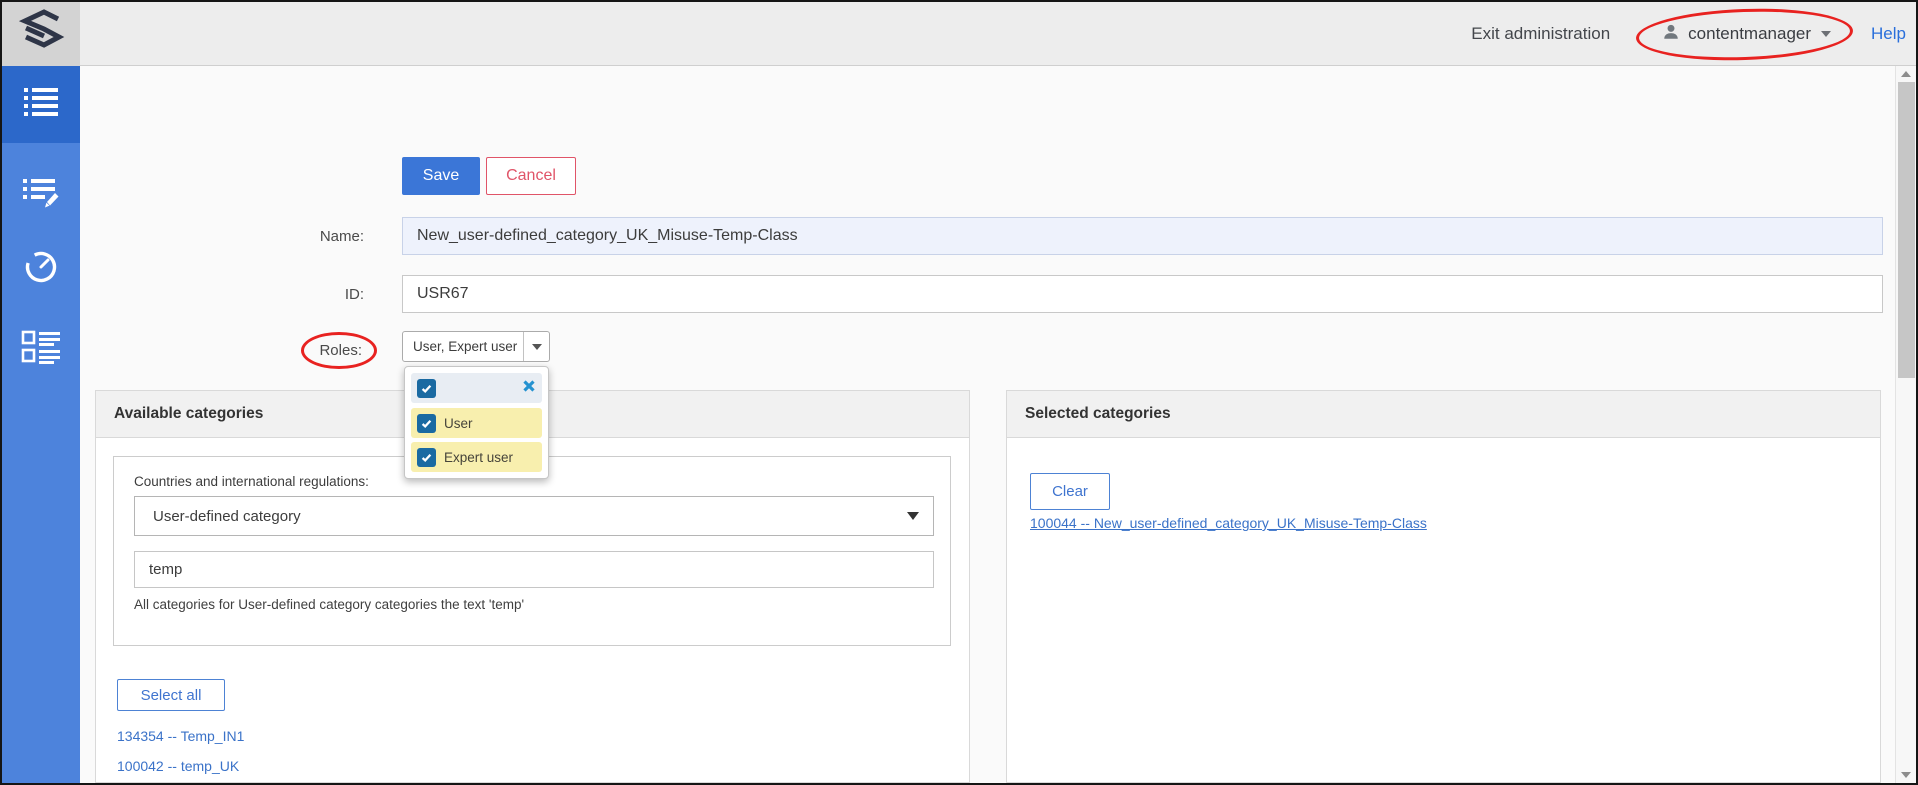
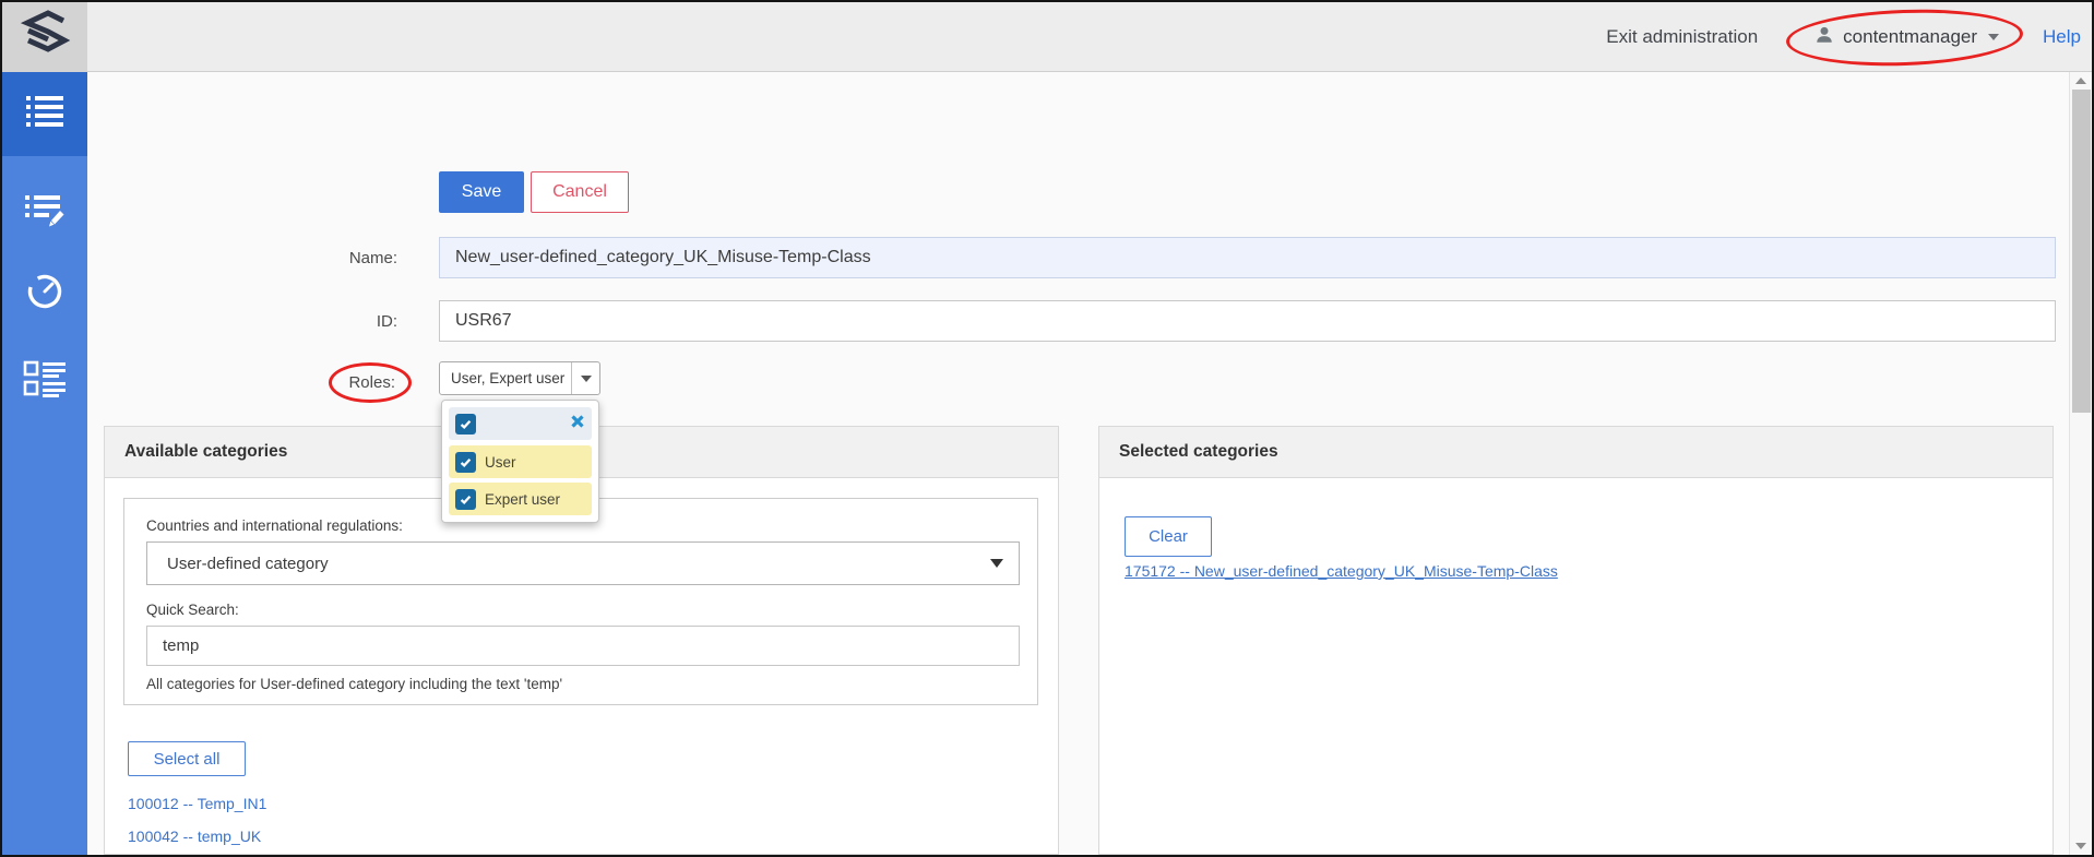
  Exit administration
  contentmanager
  Help
  Save
  Cancel
  Name:
  New_user-defined_category_UK_Misuse-Temp-Class
  ID:
  USR67
  Roles:
  User, Expert user
  User
  Expert user
  Available categories
  Countries and international regulations:
  User-defined category
+ Quick Search:
  temp
- All categories for User-defined category categories the text 'temp'
+ All categories for User-defined category including the text 'temp'
  Select all
- 134354 -- Temp_IN1
+ 100012 -- Temp_IN1
  100042 -- temp_UK
  Selected categories
  Clear
- 100044 -- New_user-defined_category_UK_Misuse-Temp-Class
+ 175172 -- New_user-defined_category_UK_Misuse-Temp-Class
